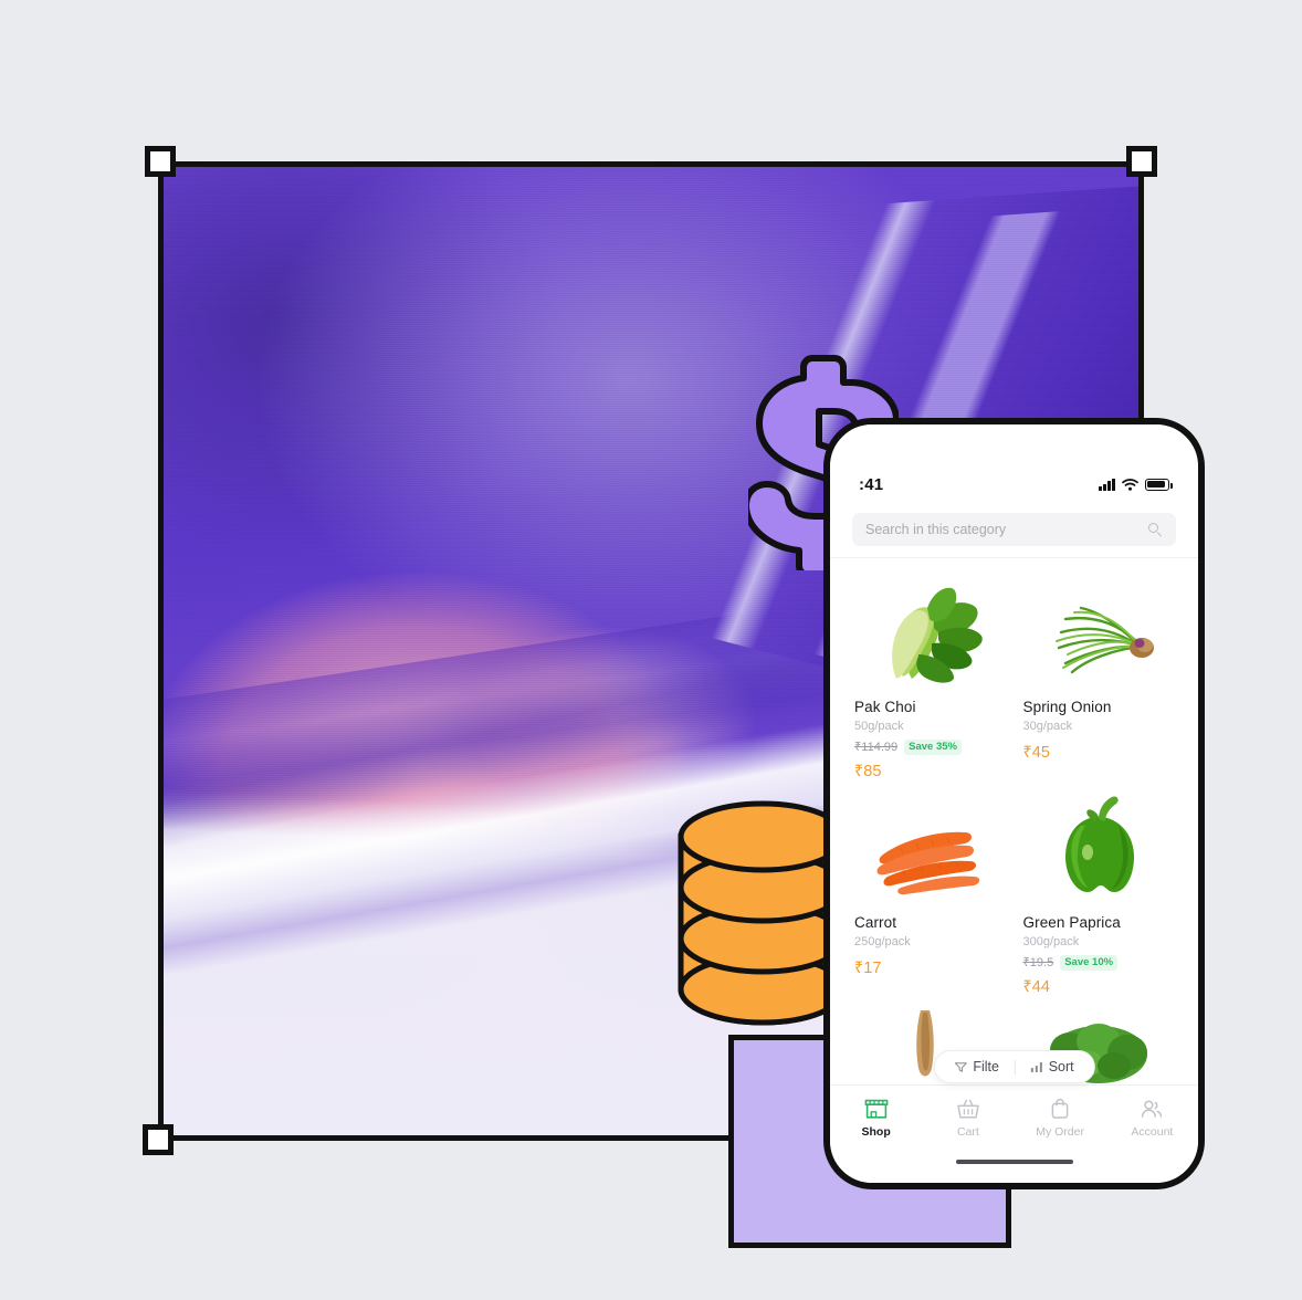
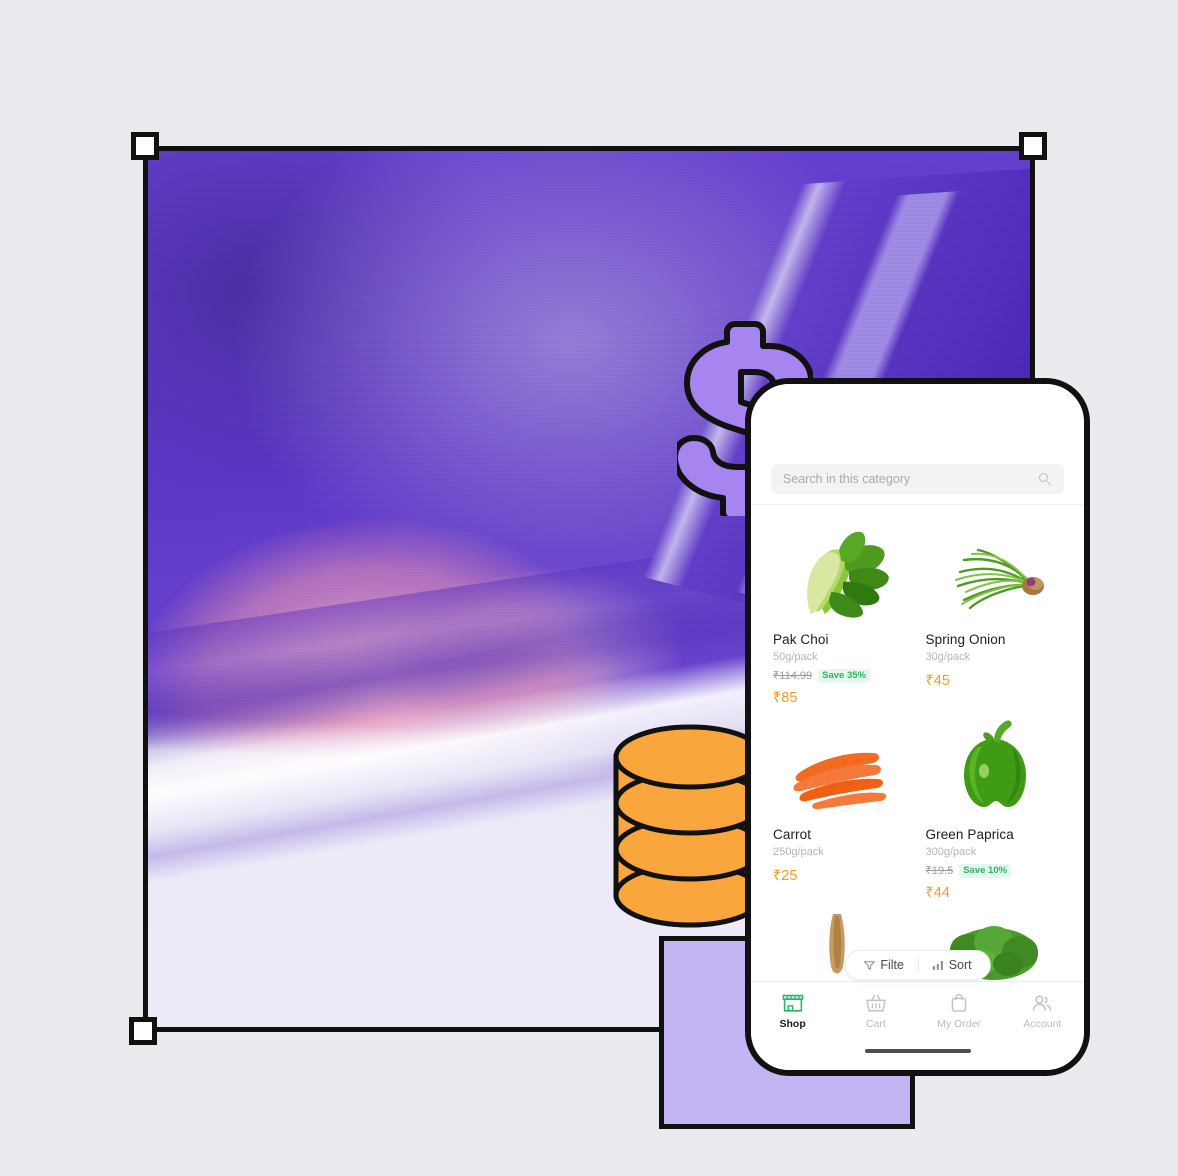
- :41
  Search in this category
  Pak Choi
  50g/pack
  ₹114.99
  Save 35%
  ₹85
  Spring Onion
  30g/pack
  ₹45
  Carrot
  250g/pack
- ₹17
+ ₹25
  Green Paprica
  300g/pack
  ₹19.5
  Save 10%
  ₹44
  Filte
  Sort
  Shop
  Cart
  My Order
  Account
